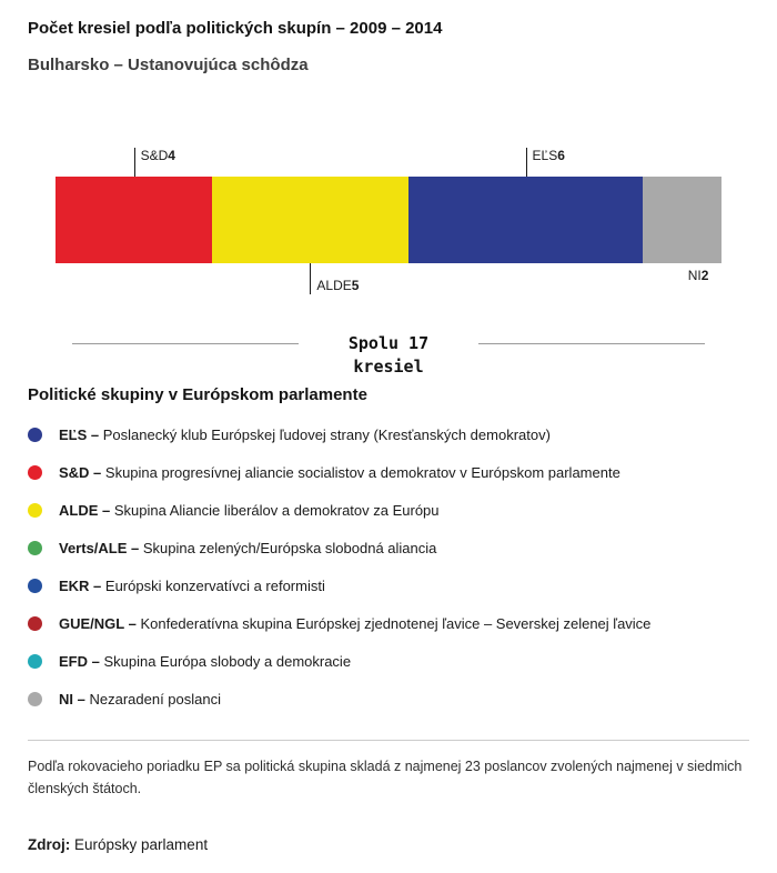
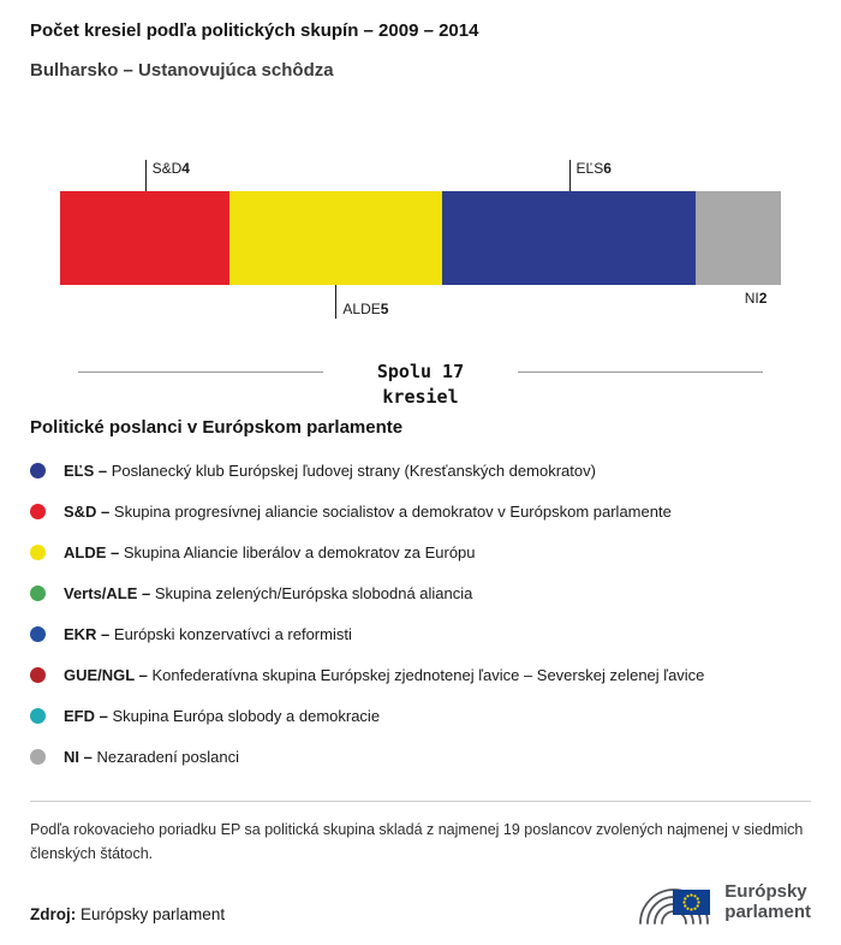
  Počet kresiel podľa politických skupín – 2009 – 2014
  Bulharsko – Ustanovujúca schôdza
  S&D
  4
  ALDE
  5
  EĽS
  6
  NI
  2
  Spolu 17
  kresiel
- Politické skupiny v Európskom parlamente
+ Politické poslanci v Európskom parlamente
  EĽS – Poslanecký klub Európskej ľudovej strany (Kresťanských demokratov)
  S&D – Skupina progresívnej aliancie socialistov a demokratov v Európskom parlamente
  ALDE – Skupina Aliancie liberálov a demokratov za Európu
  Verts/ALE – Skupina zelených/Európska slobodná aliancia
  EKR – Európski konzervatívci a reformisti
  GUE/NGL – Konfederatívna skupina Európskej zjednotenej ľavice – Severskej zelenej ľavice
  EFD – Skupina Európa slobody a demokracie
  NI – Nezaradení poslanci
- Podľa rokovacieho poriadku EP sa politická skupina skladá z najmenej 23 poslancov zvolených najmenej v siedmich členských štátoch.
+ Podľa rokovacieho poriadku EP sa politická skupina skladá z najmenej 19 poslancov zvolených najmenej v siedmich členských štátoch.
  Zdroj: Európsky parlament
+ Európsky
+ parlament
